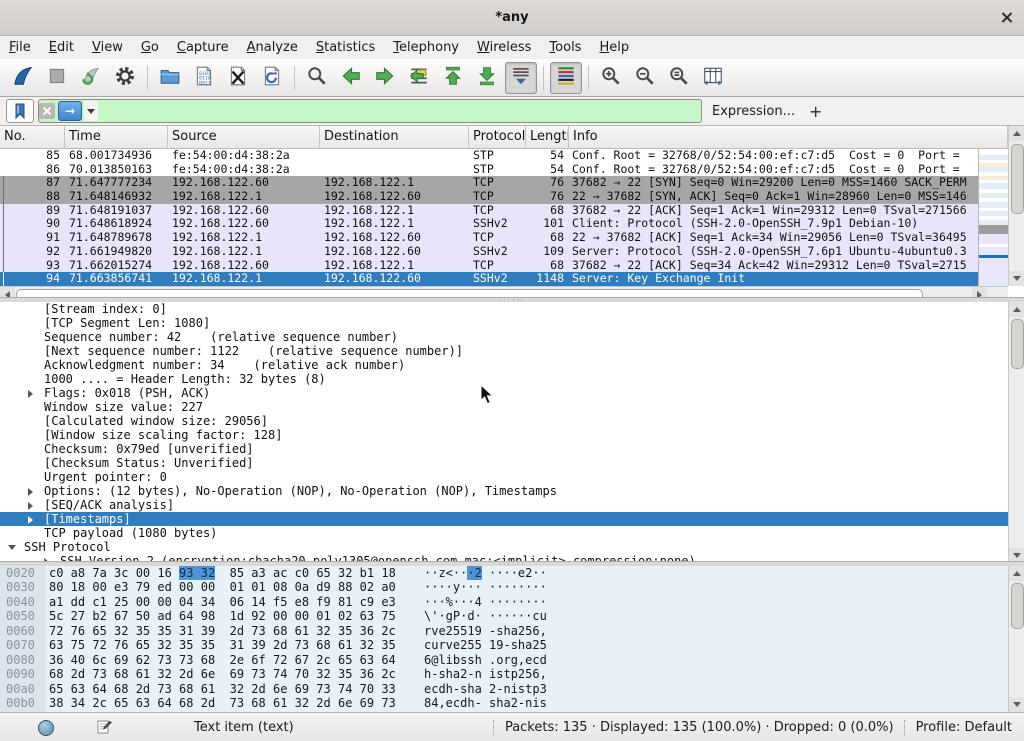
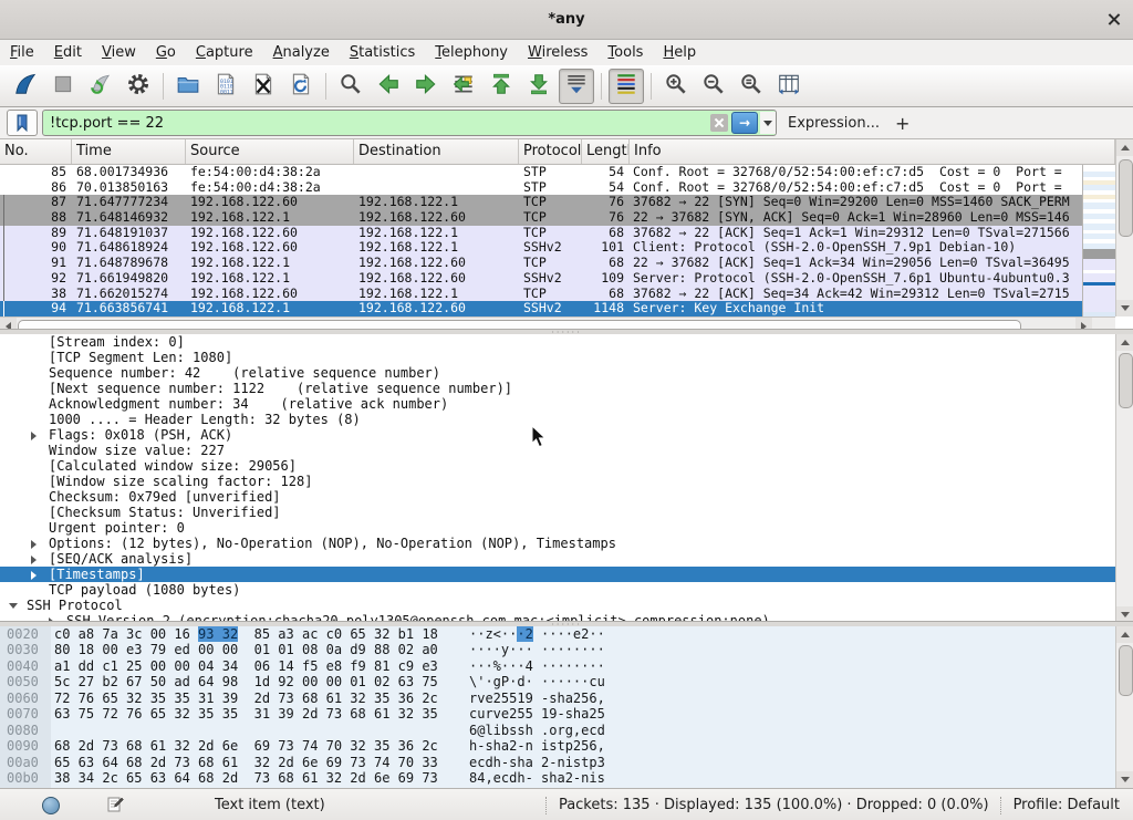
  *any
  File
  Edit
  View
  Go
  Capture
  Analyze
  Statistics
  Telephony
  Wireless
  Tools
  Help
+ !tcp.port == 22
  →
  Expression...
  +
  No.
  Time
  Source
  Destination
  Protocol
  Lengt
  Info
  85
  68.001734936
  fe:54:00:d4:38:2a
  STP
  54
  Conf. Root = 32768/0/52:54:00:ef:c7:d5 Cost = 0 Port =
  86
  70.013850163
  fe:54:00:d4:38:2a
  STP
  54
  Conf. Root = 32768/0/52:54:00:ef:c7:d5 Cost = 0 Port =
  87
  71.647777234
  192.168.122.60
  192.168.122.1
  TCP
  76
  37682 → 22 [SYN] Seq=0 Win=29200 Len=0 MSS=1460 SACK_PERM
  88
  71.648146932
  192.168.122.1
  192.168.122.60
  TCP
  76
  22 → 37682 [SYN, ACK] Seq=0 Ack=1 Win=28960 Len=0 MSS=146
  89
  71.648191037
  192.168.122.60
  192.168.122.1
  TCP
  68
  37682 → 22 [ACK] Seq=1 Ack=1 Win=29312 Len=0 TSval=271566
  90
  71.648618924
  192.168.122.60
  192.168.122.1
  SSHv2
  101
  Client: Protocol (SSH-2.0-OpenSSH_7.9p1 Debian-10)
  91
  71.648789678
  192.168.122.1
  192.168.122.60
  TCP
  68
  22 → 37682 [ACK] Seq=1 Ack=34 Win=29056 Len=0 TSval=36495
  92
  71.661949820
  192.168.122.1
  192.168.122.60
  SSHv2
  109
  Server: Protocol (SSH-2.0-OpenSSH_7.6p1 Ubuntu-4ubuntu0.3
- 93
+ 38
  71.662015274
  192.168.122.60
  192.168.122.1
  TCP
  68
  37682 → 22 [ACK] Seq=34 Ack=42 Win=29312 Len=0 TSval=2715
  94
  71.663856741
  192.168.122.1
  192.168.122.60
  SSHv2
  1148
  Server: Key Exchange Init
  ······
  [Stream index: 0]
  [TCP Segment Len: 1080]
  Sequence number: 42 (relative sequence number)
  [Next sequence number: 1122 (relative sequence number)]
  Acknowledgment number: 34 (relative ack number)
  1000 .... = Header Length: 32 bytes (8)
  Flags: 0x018 (PSH, ACK)
  Window size value: 227
  [Calculated window size: 29056]
  [Window size scaling factor: 128]
  Checksum: 0x79ed [unverified]
  [Checksum Status: Unverified]
  Urgent pointer: 0
  Options: (12 bytes), No-Operation (NOP), No-Operation (NOP), Timestamps
  [SEQ/ACK analysis]
  [Timestamps]
  TCP payload (1080 bytes)
  SSH Protocol
  ······
  0020
  c0 a8 7a 3c 00 16 93 32 85 a3 ac c0 65 32 b1 18
  ··z<···2 ····e2··
  0030
  80 18 00 e3 79 ed 00 00 01 01 08 0a d9 88 02 a0
  ····y··· ········
  0040
  a1 dd c1 25 00 00 04 34 06 14 f5 e8 f9 81 c9 e3
  ···%···4 ········
  0050
  5c 27 b2 67 50 ad 64 98 1d 92 00 00 01 02 63 75
  \'·gP·d· ······cu
  0060
  72 76 65 32 35 35 31 39 2d 73 68 61 32 35 36 2c
  rve25519 -sha256,
  0070
  63 75 72 76 65 32 35 35 31 39 2d 73 68 61 32 35
  curve255 19-sha25
  0080
- 36 40 6c 69 62 73 73 68 2e 6f 72 67 2c 65 63 64
  6@libssh .org,ecd
  0090
  68 2d 73 68 61 32 2d 6e 69 73 74 70 32 35 36 2c
  h-sha2-n istp256,
  00a0
  65 63 64 68 2d 73 68 61 32 2d 6e 69 73 74 70 33
  ecdh-sha 2-nistp3
  00b0
  38 34 2c 65 63 64 68 2d 73 68 61 32 2d 6e 69 73
  84,ecdh- sha2-nis
  Text item (text)
  Packets: 135 · Displayed: 135 (100.0%) · Dropped: 0 (0.0%)
  Profile: Default
